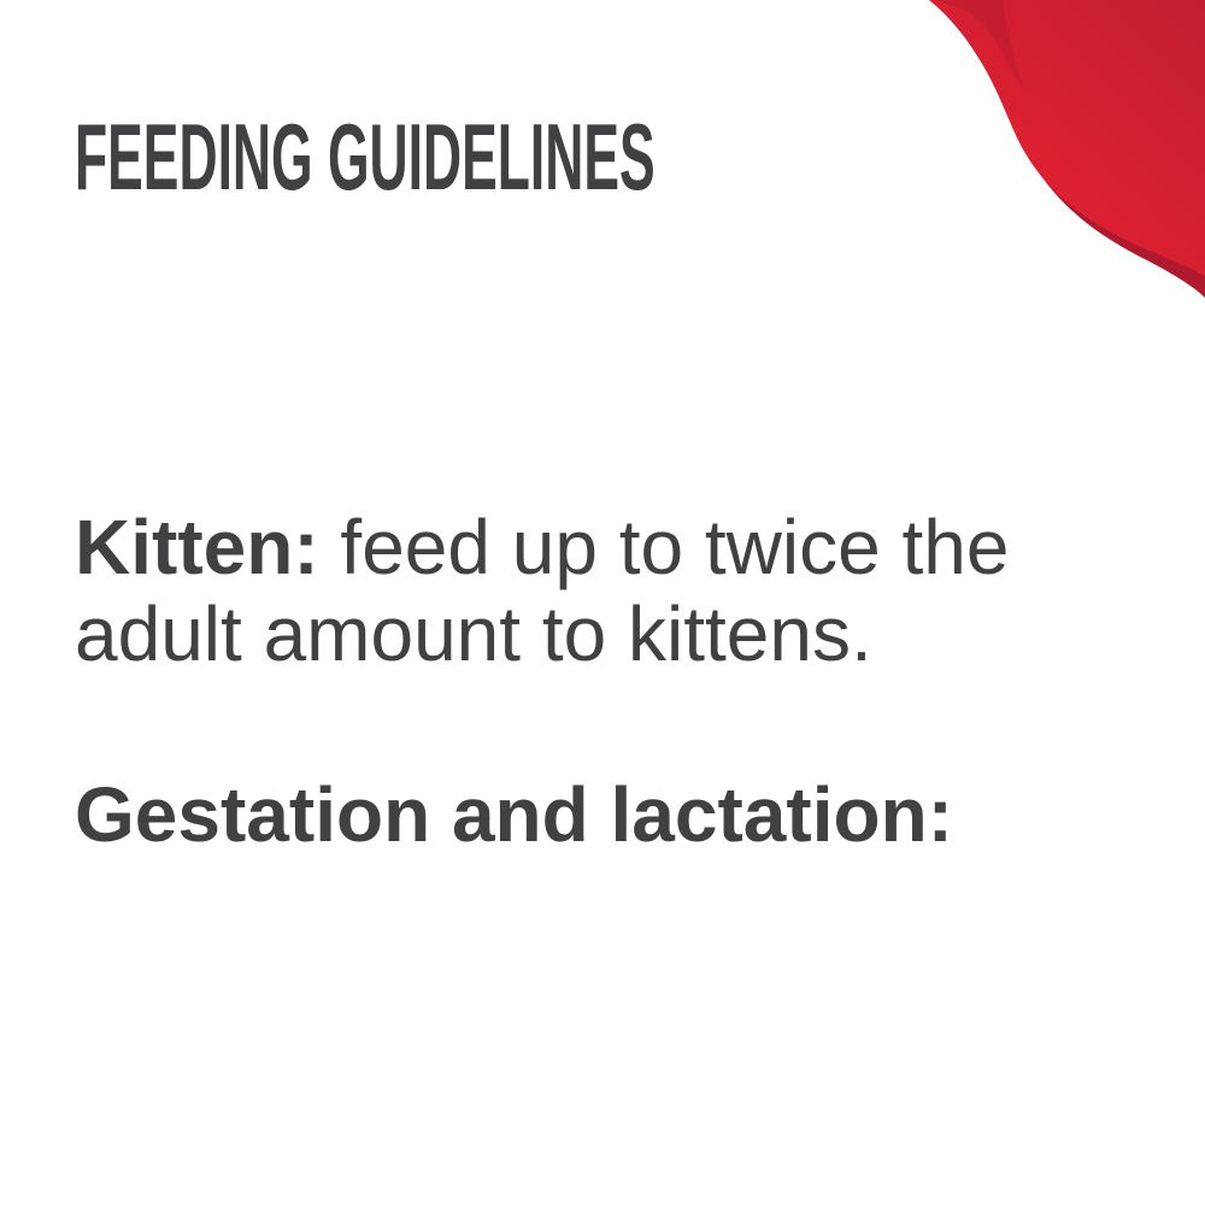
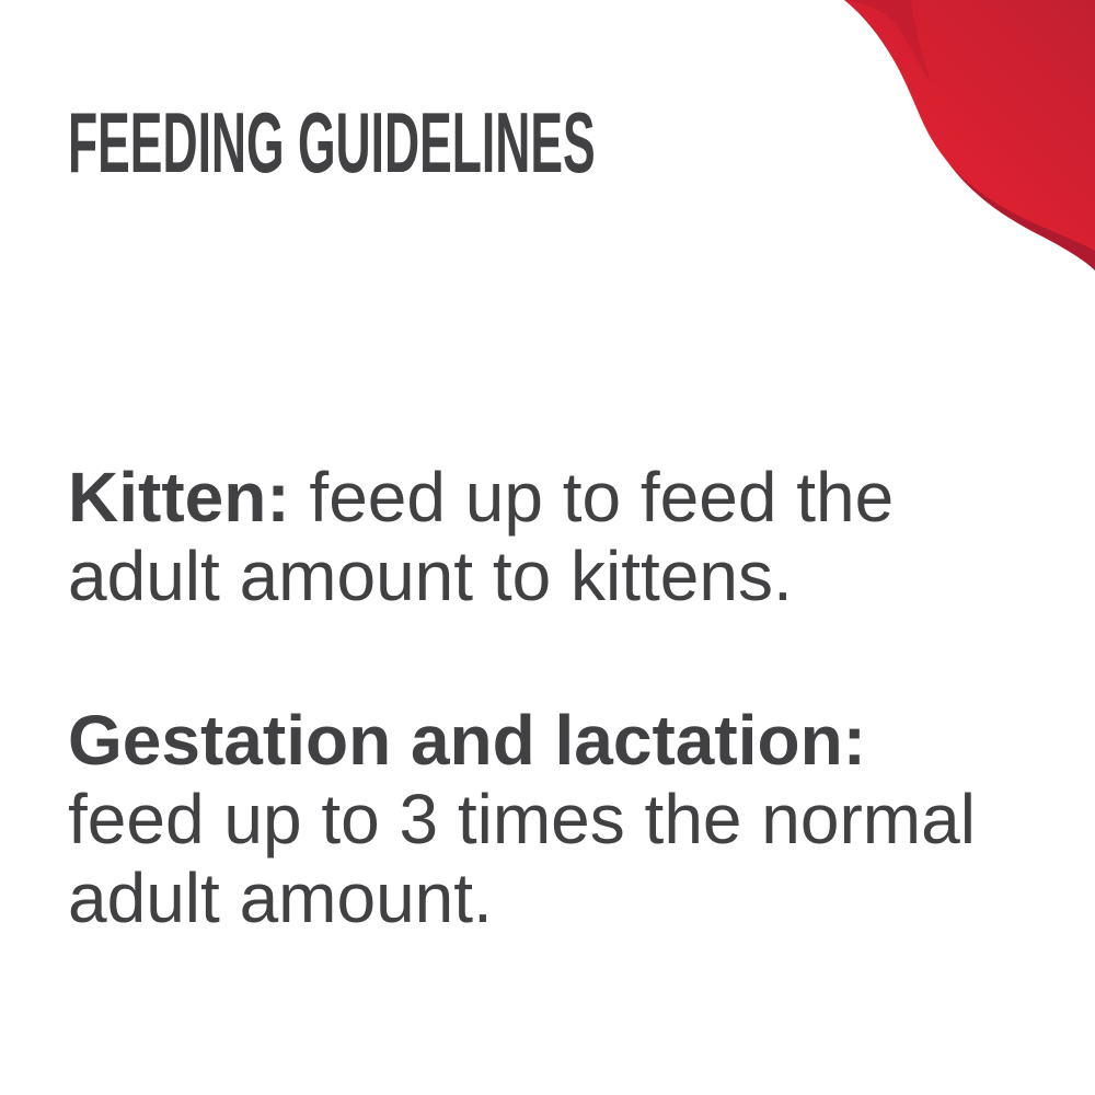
  FEEDING GUIDELINES
- Kitten: feed up to twice the
+ Kitten: feed up to feed the
  adult amount to kittens.
  Gestation and lactation:
+ feed up to 3 times the normal
+ adult amount.
